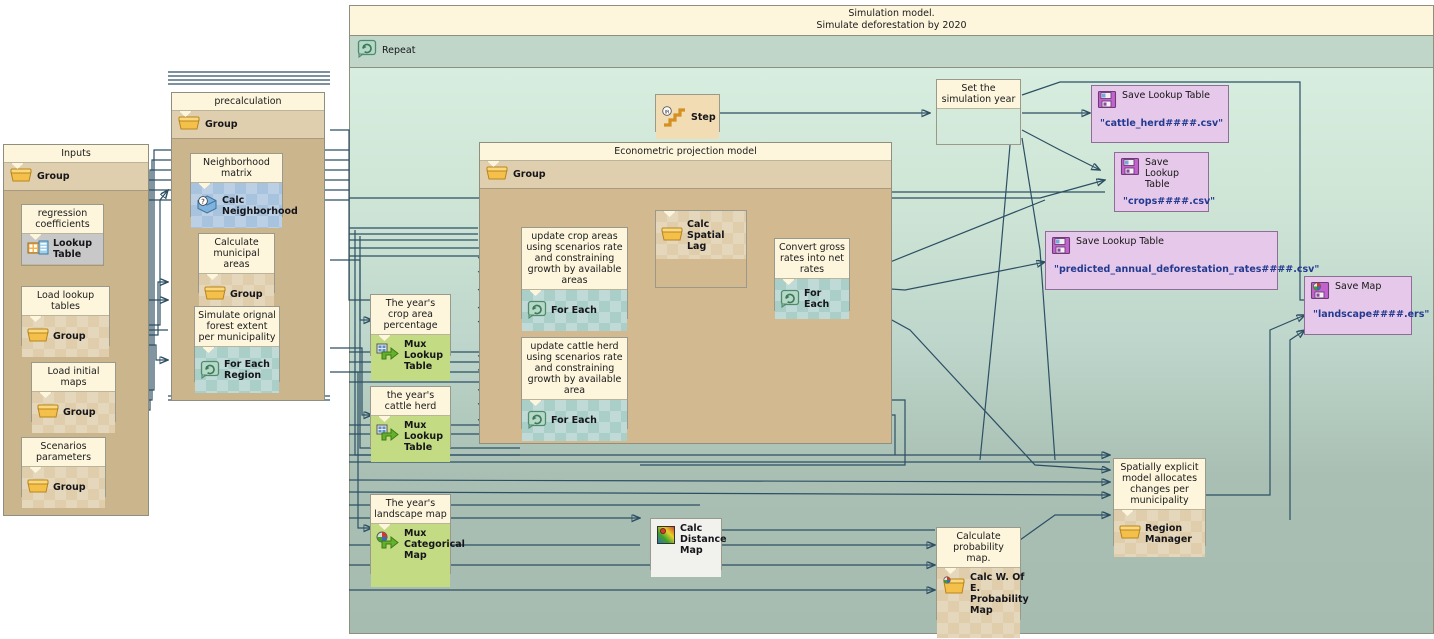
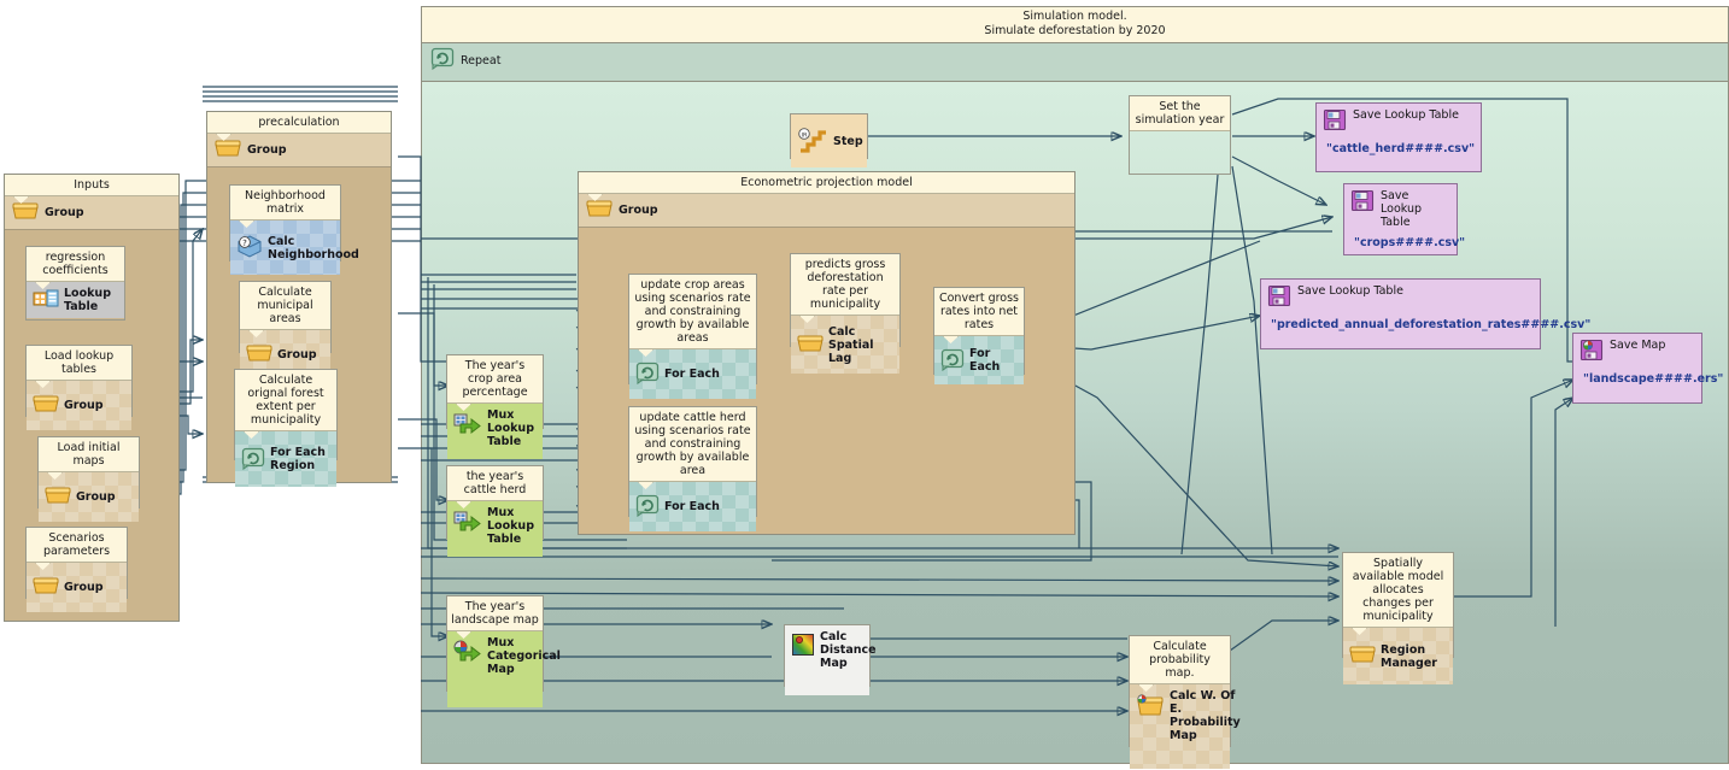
  Simulation model.
  Simulate deforestation by 2020
  Repeat
  Inputs
  Group
  regression coefficients
  Lookup Table
  Load lookup tables
  Group
  Load initial maps
  Group
  Scenarios parameters
  Group
  precalculation
  Group
  Neighborhood matrix
  ?
  Calc Neighborhood
  Calculate municipal areas
  Group
- Simulate orignal forest extent per municipality
+ Calculate orignal forest extent per municipality
  For Each Region
  The year's crop area percentage
  Mux Lookup Table
  the year's cattle herd
  Mux Lookup Table
  The year's landscape map
  Mux Categorical Map
  Step
  Set the simulation year
  Econometric projection model
  Group
  update crop areas using scenarios rate and constraining growth by available areas
  For Each
+ predicts gross deforestation rate per municipality
  Calc Spatial Lag
  Convert gross rates into net rates
  For Each
  update cattle herd using scenarios rate and constraining growth by available area
  For Each
  Save Lookup Table
  "cattle_herd####.csv"
  Save Lookup Table
  "crops####.csv"
  Save Lookup Table
  "predicted_annual_deforestation_rates####.csv"
  Save Map
  "landscape####.ers"
  Calc Distance Map
  Calculate probability map.
  Calc W. Of E. Probability Map
- Spatially explicit model allocates changes per municipality
+ Spatially available model allocates changes per municipality
  Region Manager
